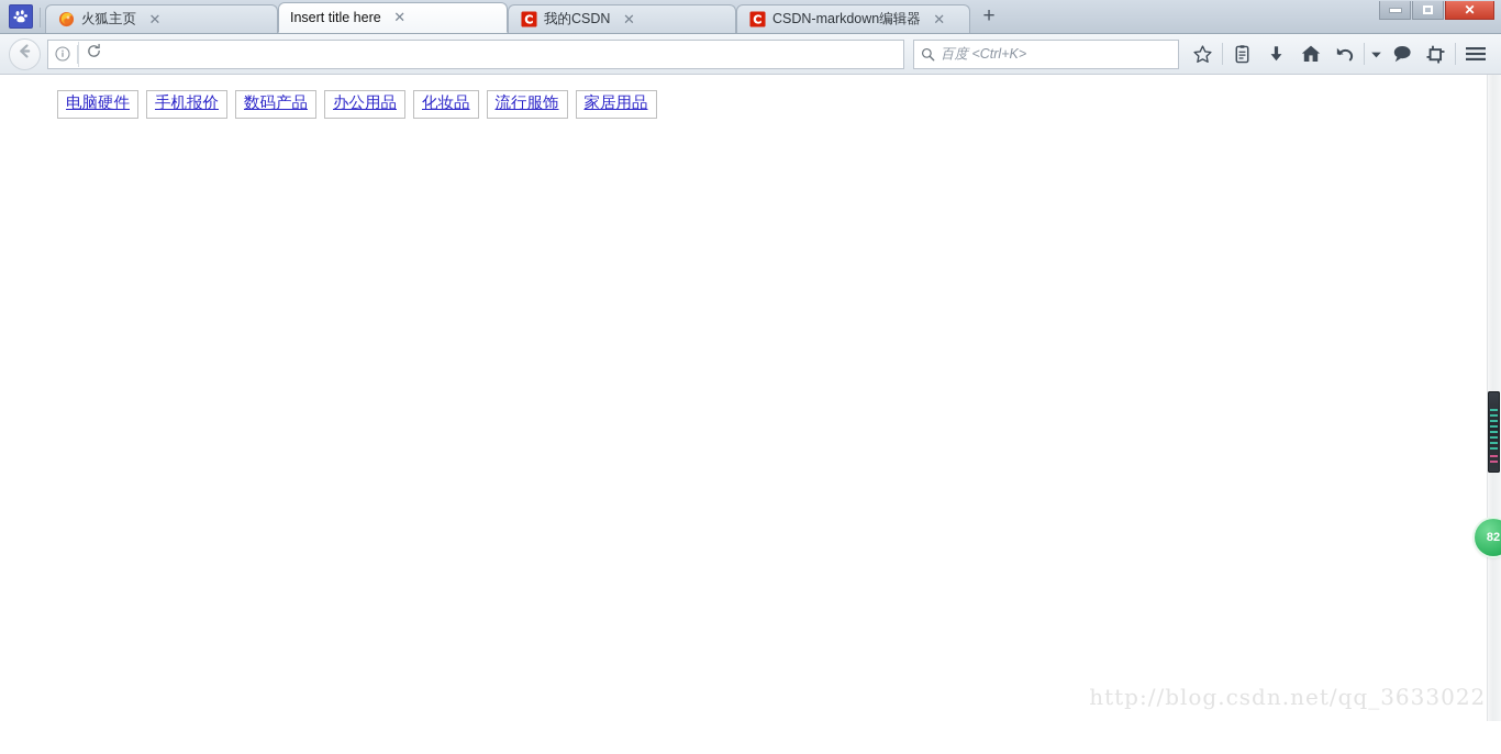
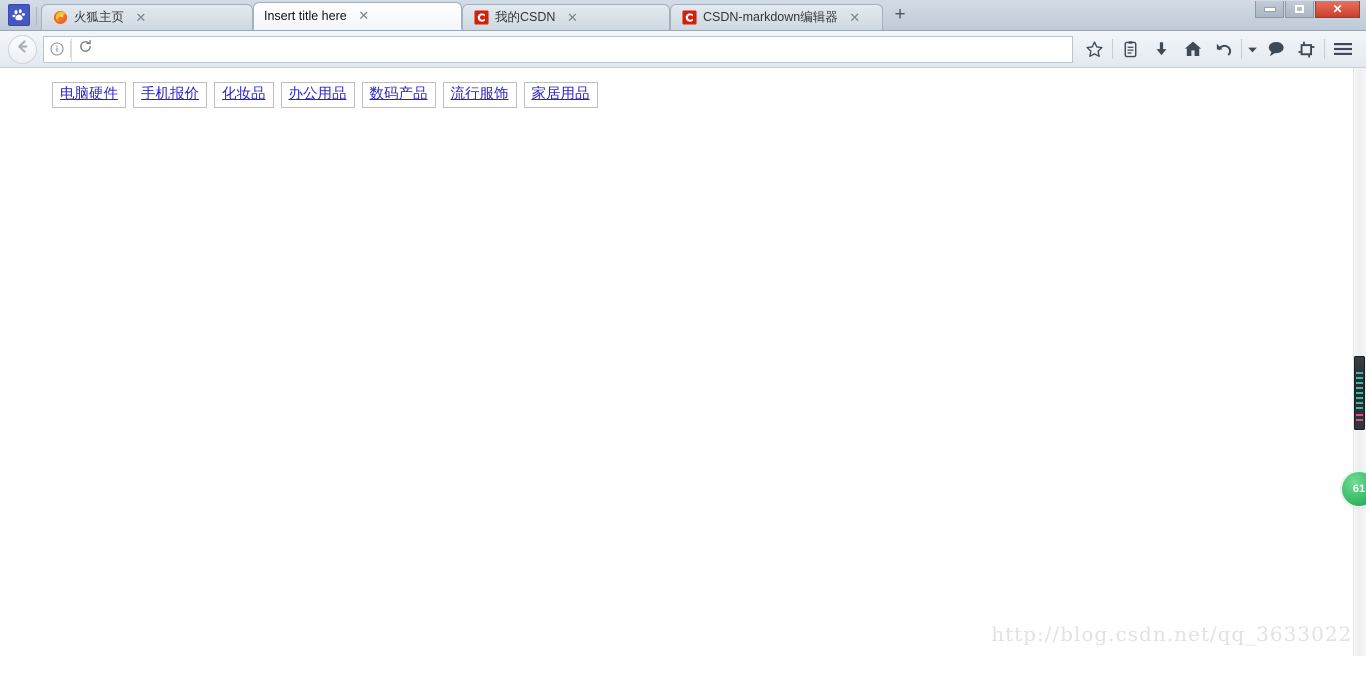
  火狐主页
  ✕
  Insert title here
  ✕
  我的CSDN
  ✕
  CSDN-markdown编辑器
  ✕
  +
  ✕
- 百度 <Ctrl+K>
  电脑硬件
  手机报价
- 数码产品
+ 化妆品
  办公用品
- 化妆品
+ 数码产品
  流行服饰
  家居用品
  http://blog.csdn.net/qq_3633022
- 82
+ 61
